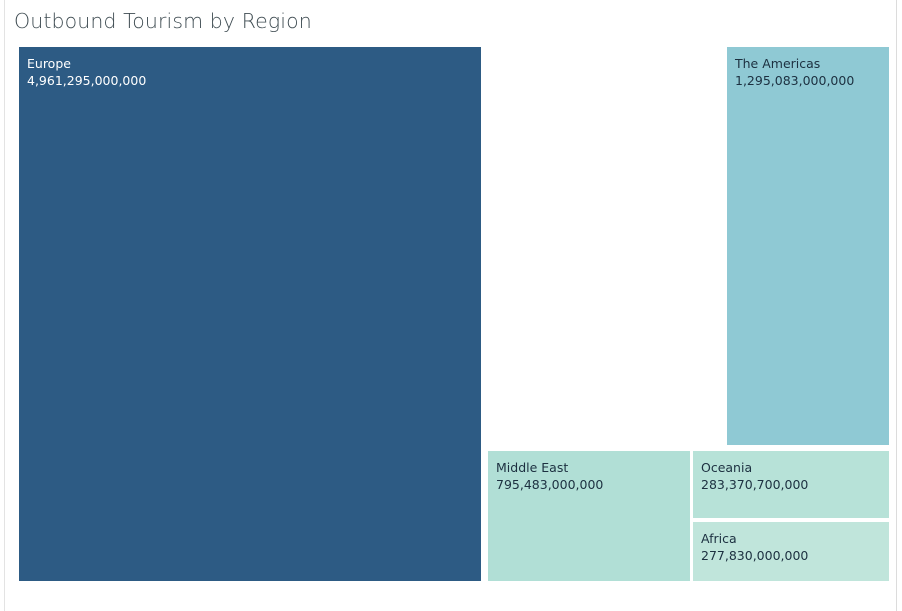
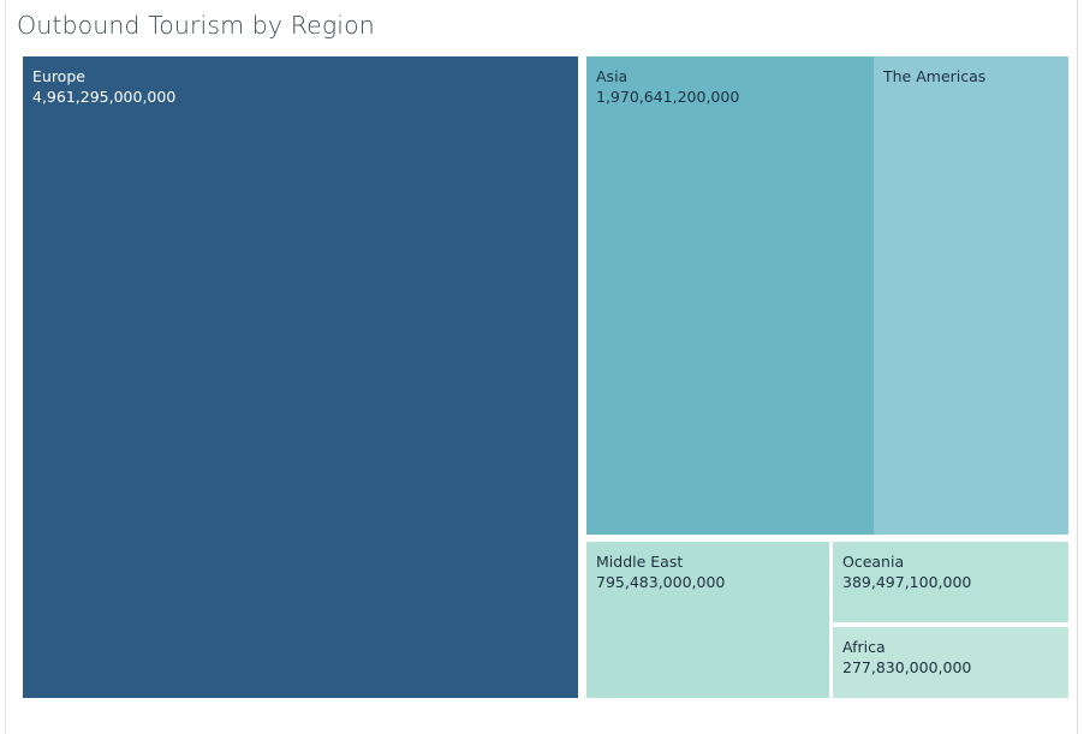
  Outbound Tourism by Region
  Europe
  4,961,295,000,000
+ Asia
+ 1,970,641,200,000
  The Americas
- 1,295,083,000,000
  Middle East
  795,483,000,000
  Oceania
- 283,370,700,000
+ 389,497,100,000
  Africa
  277,830,000,000
